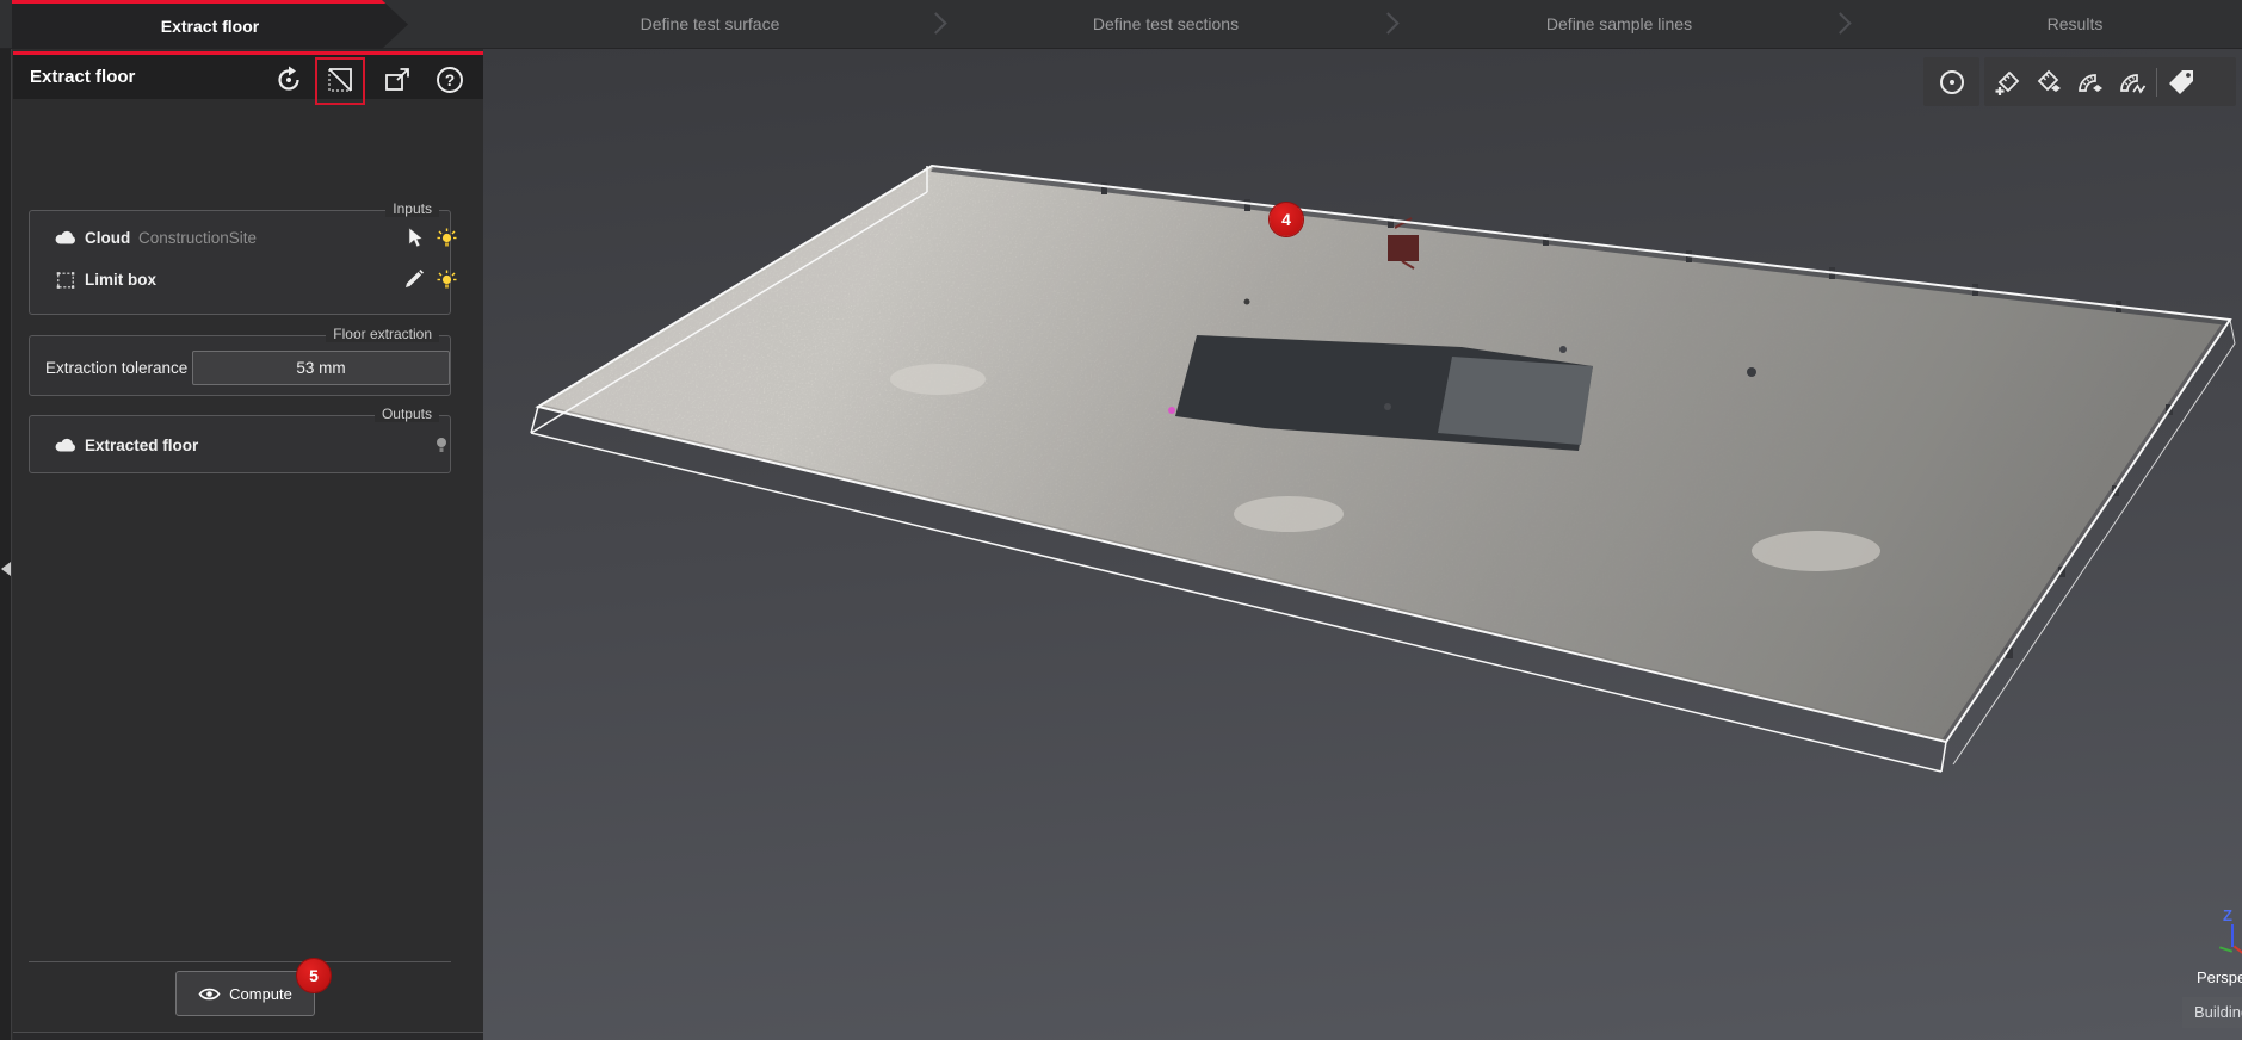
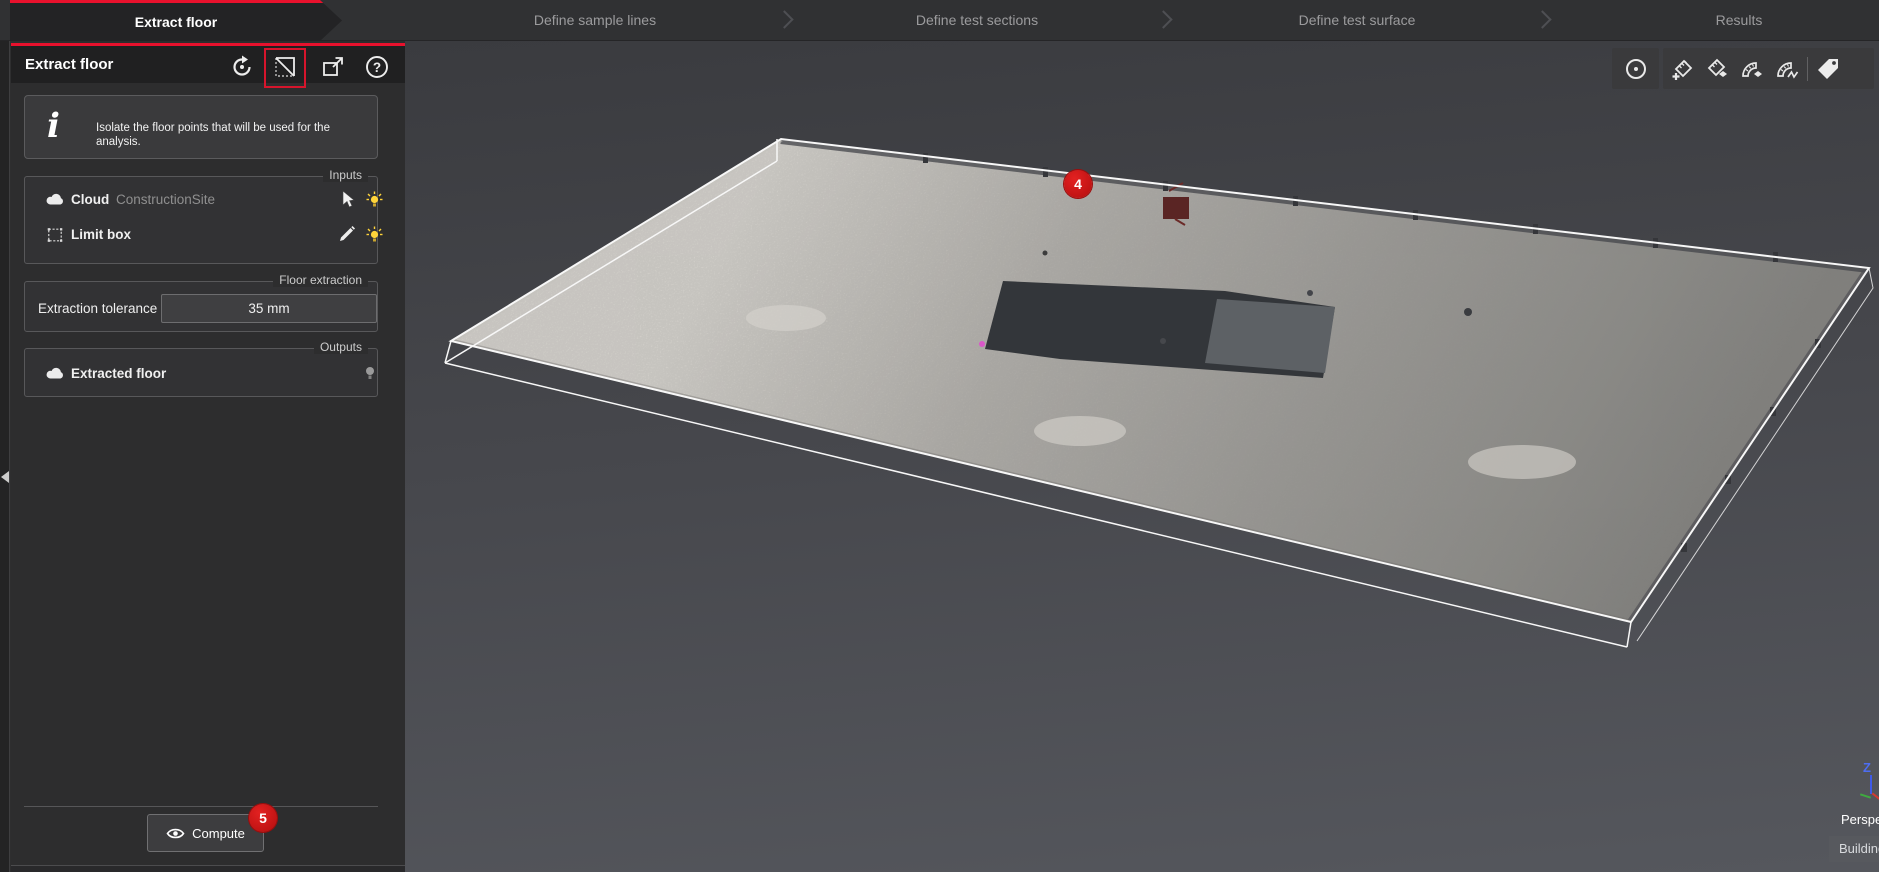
  Extract floor
- Define test surface
+ Define sample lines
  Define test sections
- Define sample lines
+ Define test surface
  Results
  Extract floor
  ?
+ i
+ Isolate the floor points that will be used for the analysis.
  Inputs
  Cloud
  ConstructionSite
  Limit box
  Floor extraction
  Extraction tolerance
- 53 mm
+ 35 mm
  Outputs
  Extracted floor
  Compute
  5
  4
  Z
  Buildin
